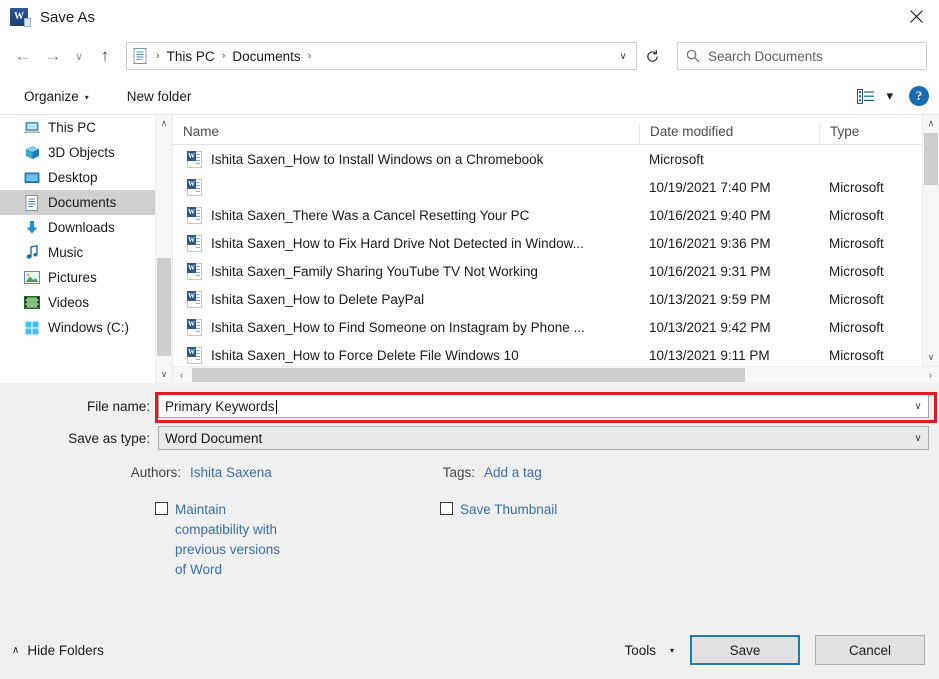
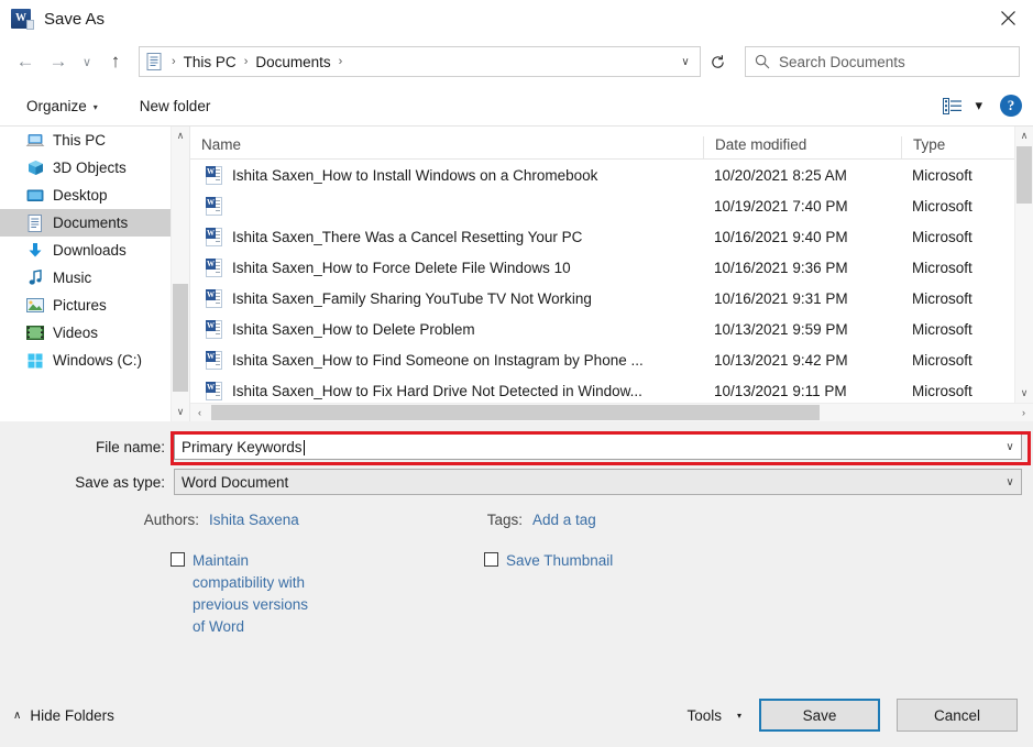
  W
  Save As
  ←
  →
  ∨
  ↑
  ›
  This PC
  ›
  Documents
  ›
  ∨
  Search Documents
  Organize
  ▾
  New folder
  ▾
  ?
  This PC
  3D Objects
  Desktop
  Documents
  Downloads
  Music
  Pictures
  Videos
  Windows (C:)
  ∧
  ∨
  Name
  ⌄
  Date modified
  Type
  Ishita Saxen_How to Install Windows on a Chromebook
+ 10/20/2021 8:25 AM
  Microsoft
  10/19/2021 7:40 PM
  Microsoft
  Ishita Saxen_There Was a Cancel Resetting Your PC
  10/16/2021 9:40 PM
  Microsoft
- Ishita Saxen_How to Fix Hard Drive Not Detected in Window...
+ Ishita Saxen_How to Force Delete File Windows 10
  10/16/2021 9:36 PM
  Microsoft
  Ishita Saxen_Family Sharing YouTube TV Not Working
  10/16/2021 9:31 PM
  Microsoft
- Ishita Saxen_How to Delete PayPal
+ Ishita Saxen_How to Delete Problem
  10/13/2021 9:59 PM
  Microsoft
  Ishita Saxen_How to Find Someone on Instagram by Phone ...
  10/13/2021 9:42 PM
  Microsoft
- Ishita Saxen_How to Force Delete File Windows 10
+ Ishita Saxen_How to Fix Hard Drive Not Detected in Window...
  10/13/2021 9:11 PM
  Microsoft
  ∧
  ∨
  ‹
  ›
  File name:
  Primary Keywords
  ∨
  Save as type:
  Word Document
  ∨
  Authors:
  Ishita Saxena
  Tags:
  Add a tag
  Maintain compatibility with previous versions of Word
  Save Thumbnail
  ∧
  Hide Folders
  Tools
  ▾
  Save
  Cancel
